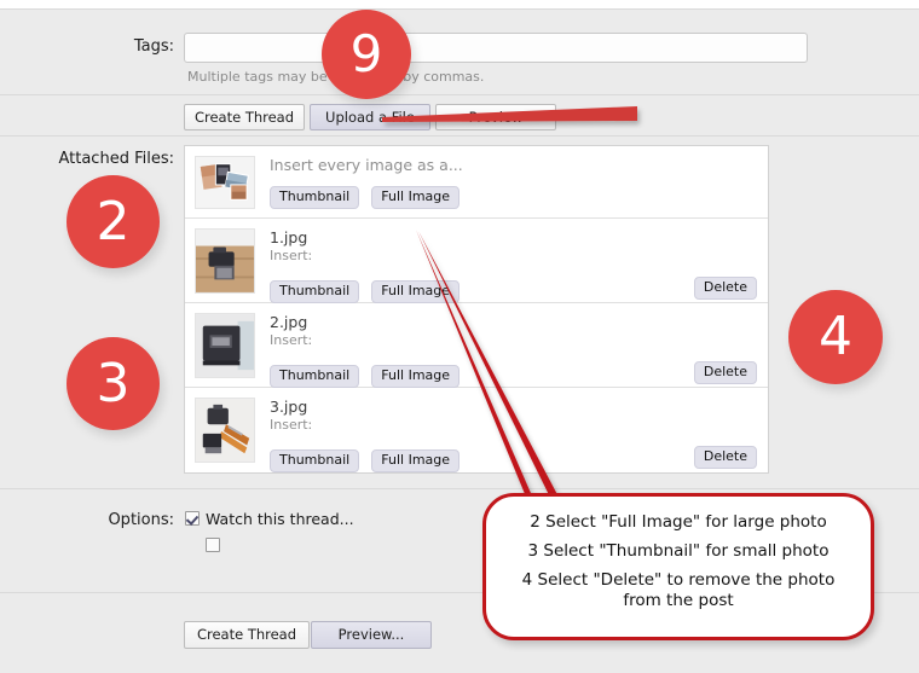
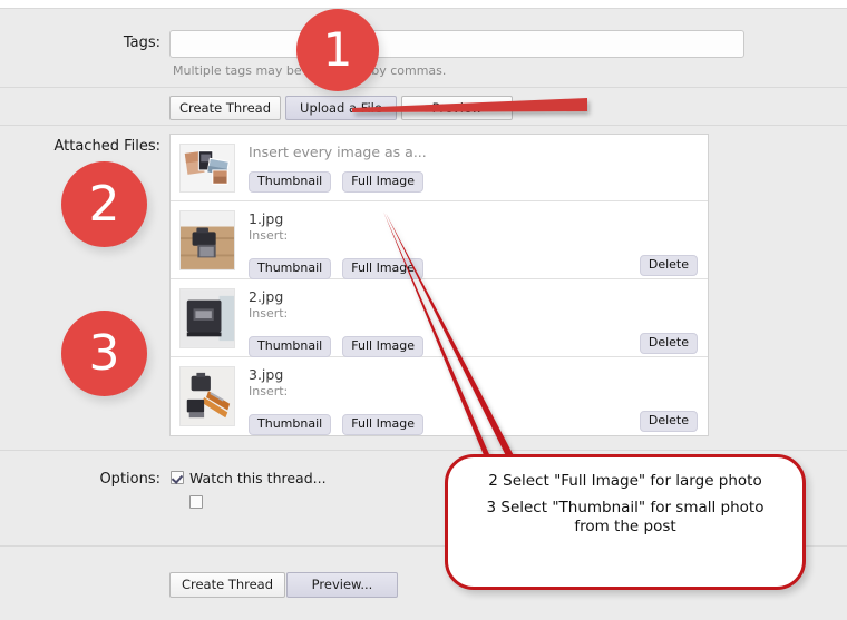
  Tags:
  Multiple tags may be by commas.
  Create Thread
  Attached Files:
  Insert every image as a...
  Thumbnail Full Image
  1.jpg
  Insert:
  Thumbnail Full Image
  Delete
  2.jpg
  Insert:
  Thumbnail Full Image
  Delete
  3.jpg
  Insert:
  Thumbnail Full Image
  Delete
  Options:
  Watch this thread...
  Create Thread
  Preview...
- 9
+ 1
  2
  3
- 4
  2 Select "Full Image" for large photo
  3 Select "Thumbnail" for small photo
- 4 Select "Delete" to remove the photo
  from the post
